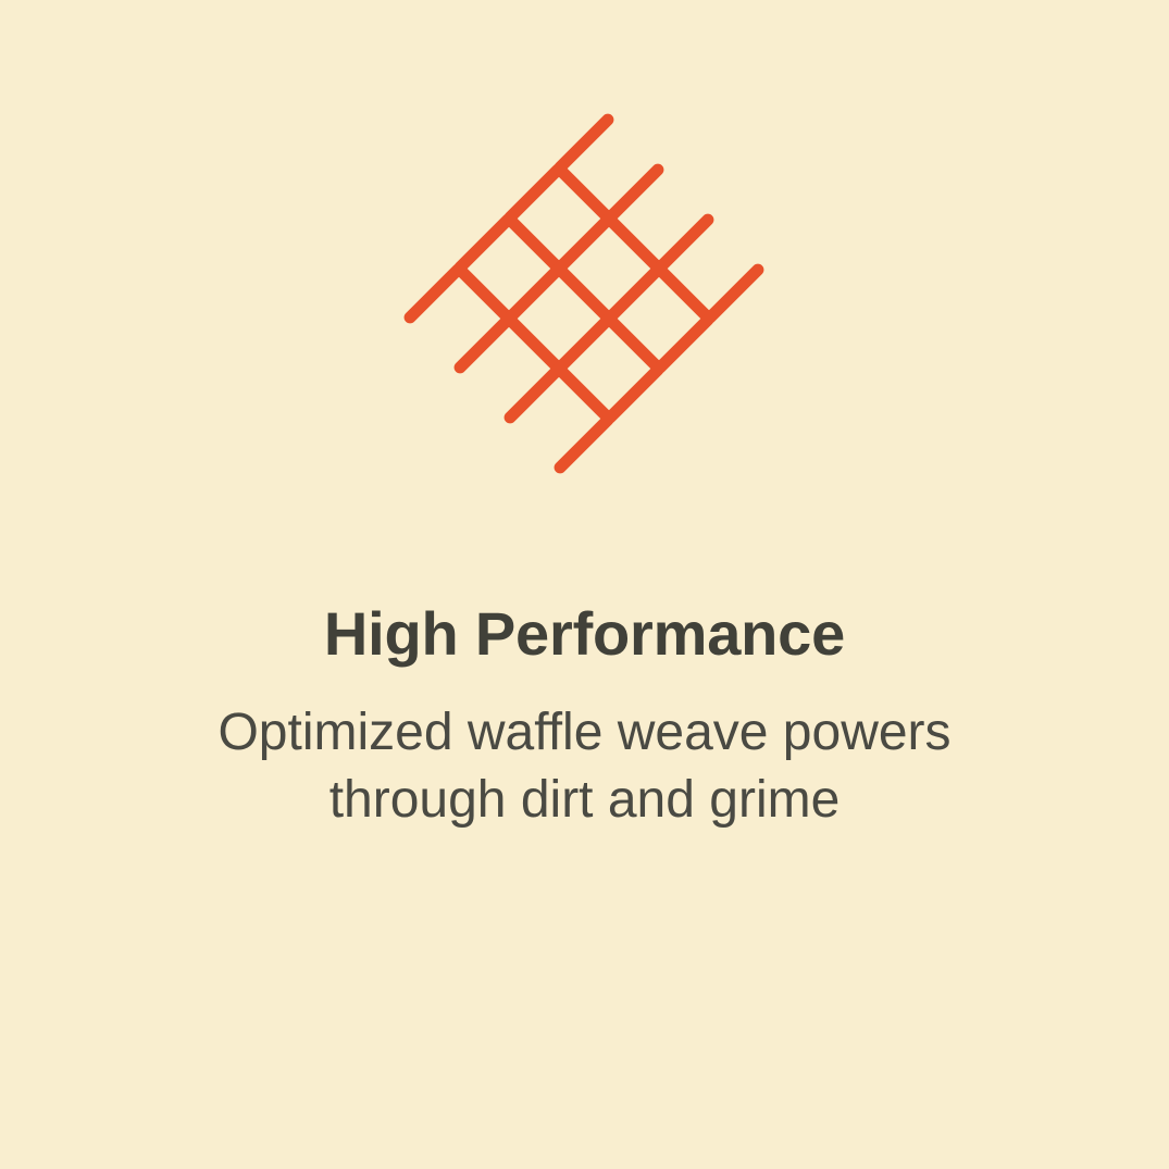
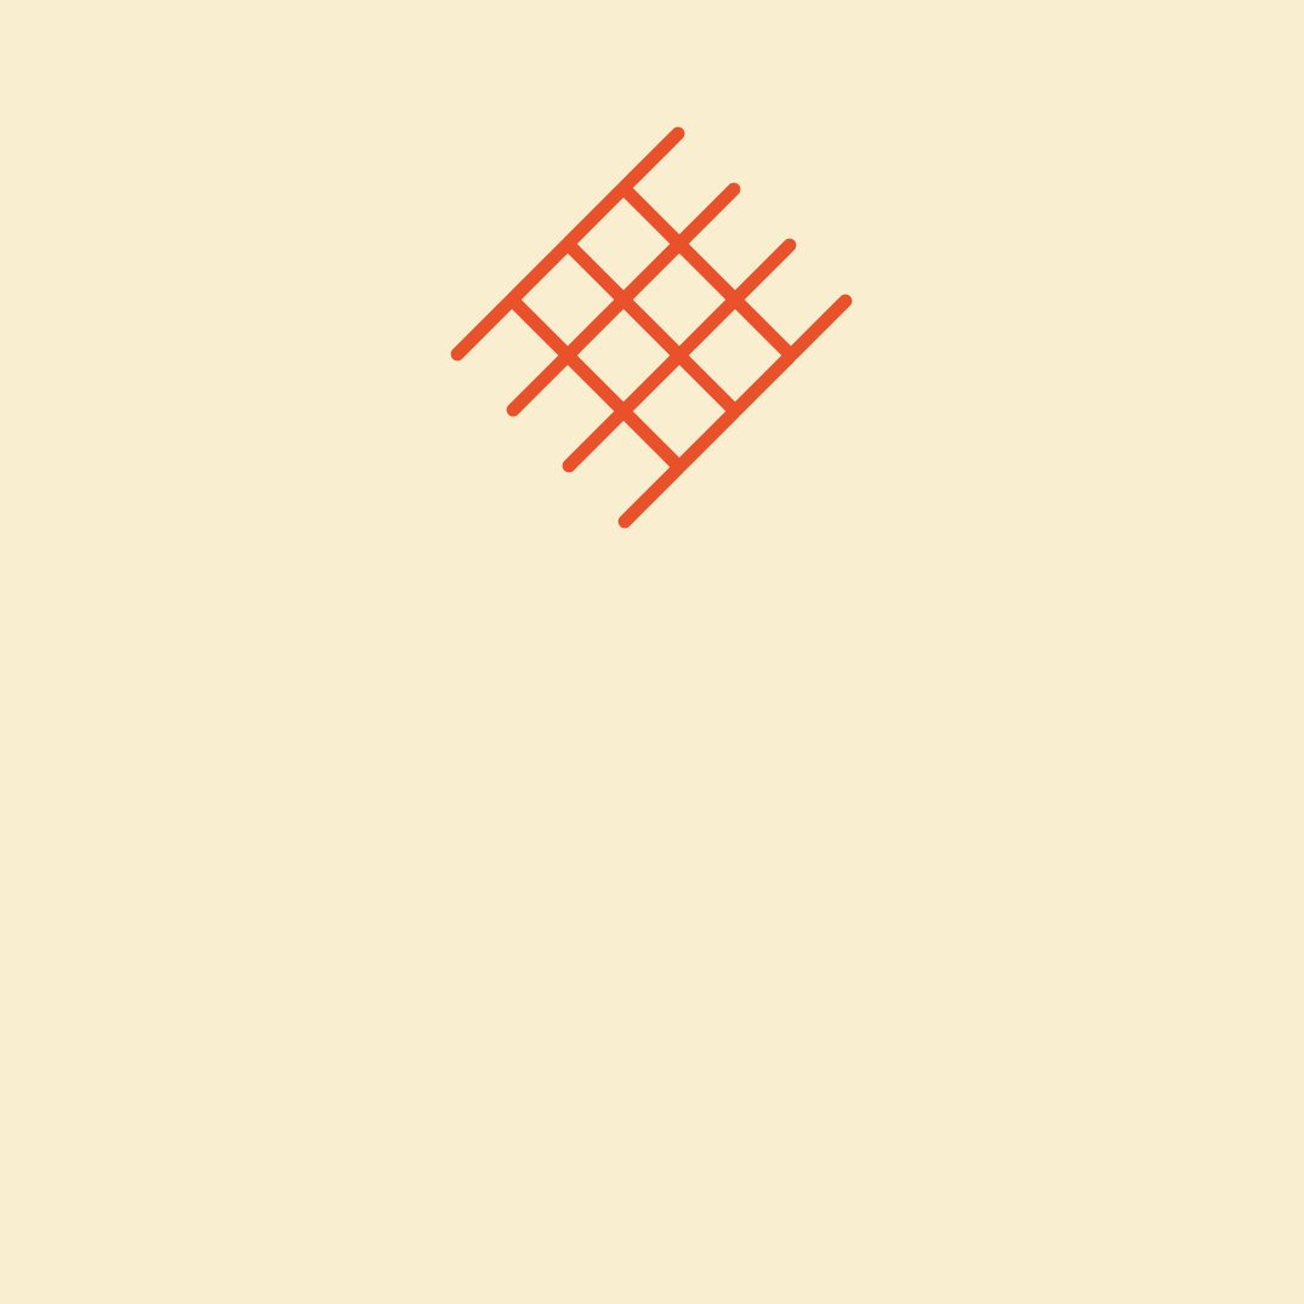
- High Performance
- Optimized waffle weave powers
- through dirt and grime
